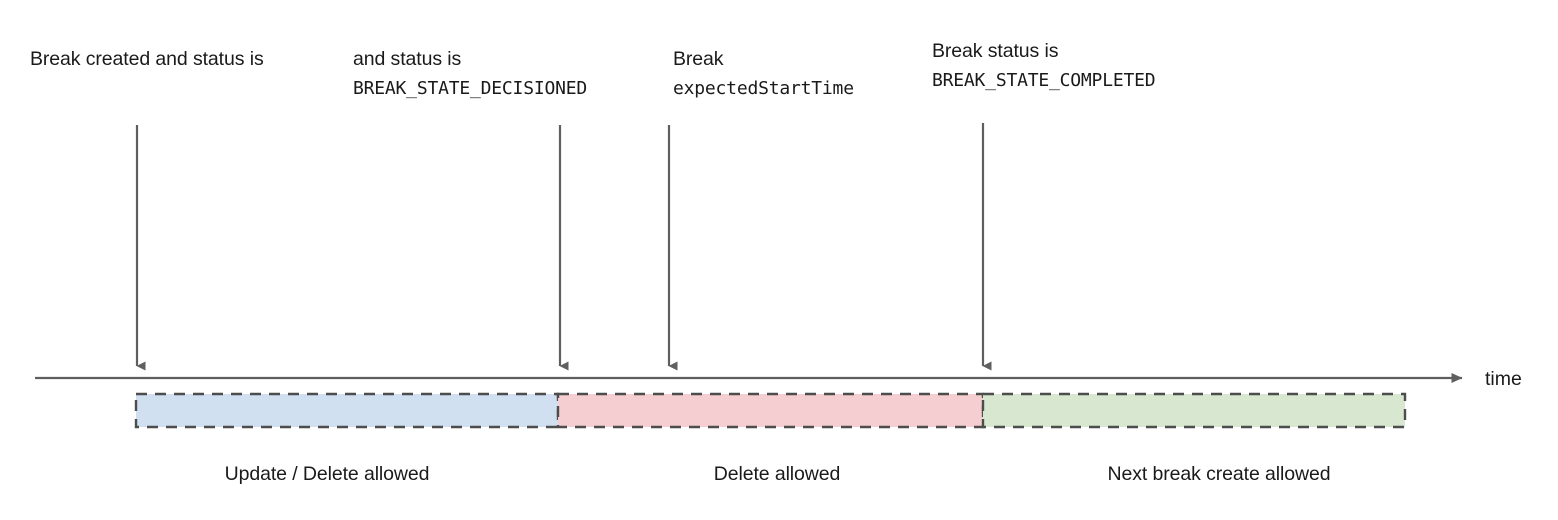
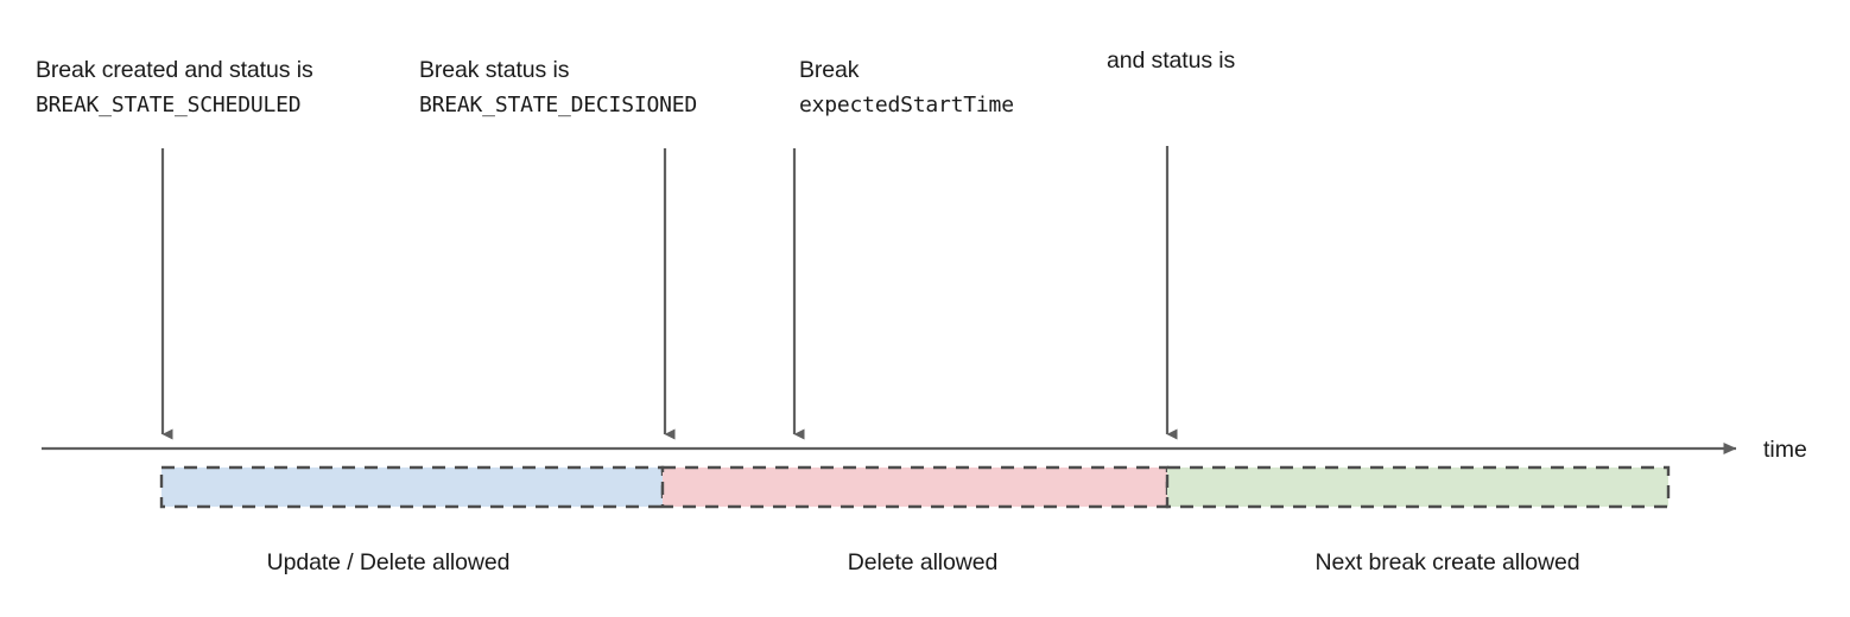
  Break created and status is
+ BREAK_STATE_SCHEDULED
- and status is
+ Break status is
  BREAK_STATE_DECISIONED
  Break
  expectedStartTime
- Break status is
+ and status is
- BREAK_STATE_COMPLETED
  time
  Update / Delete allowed
  Delete allowed
  Next break create allowed
